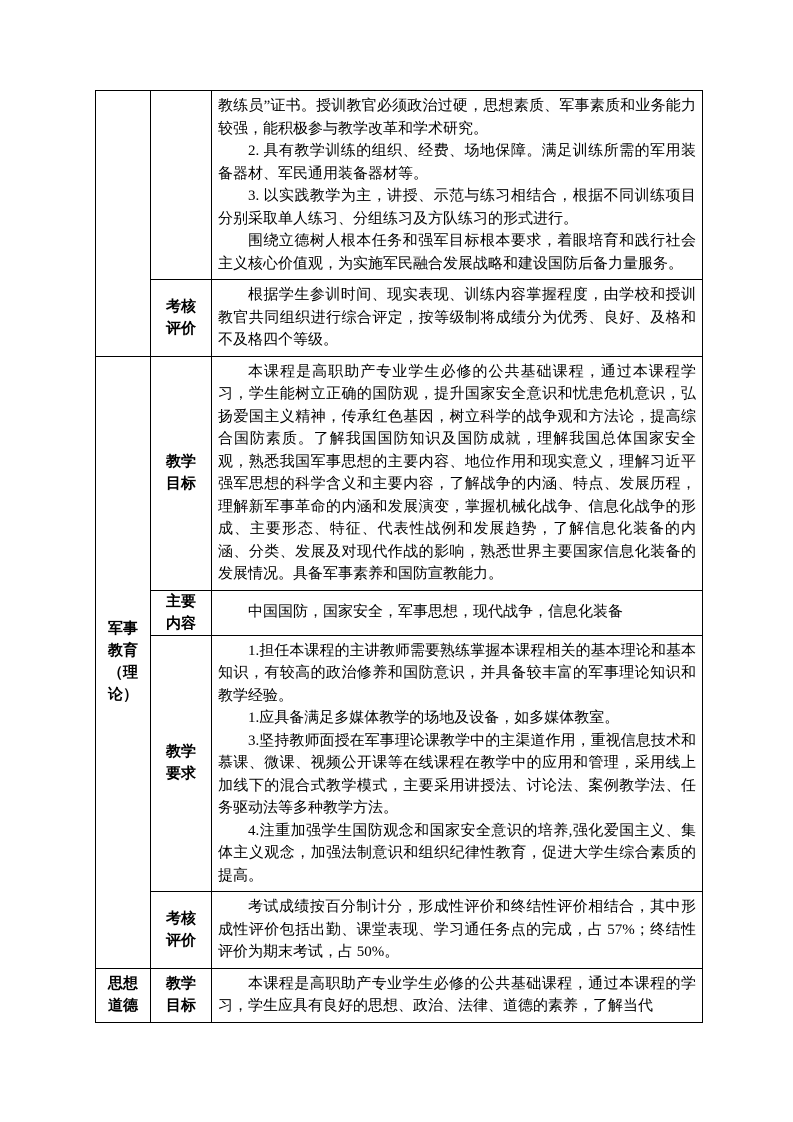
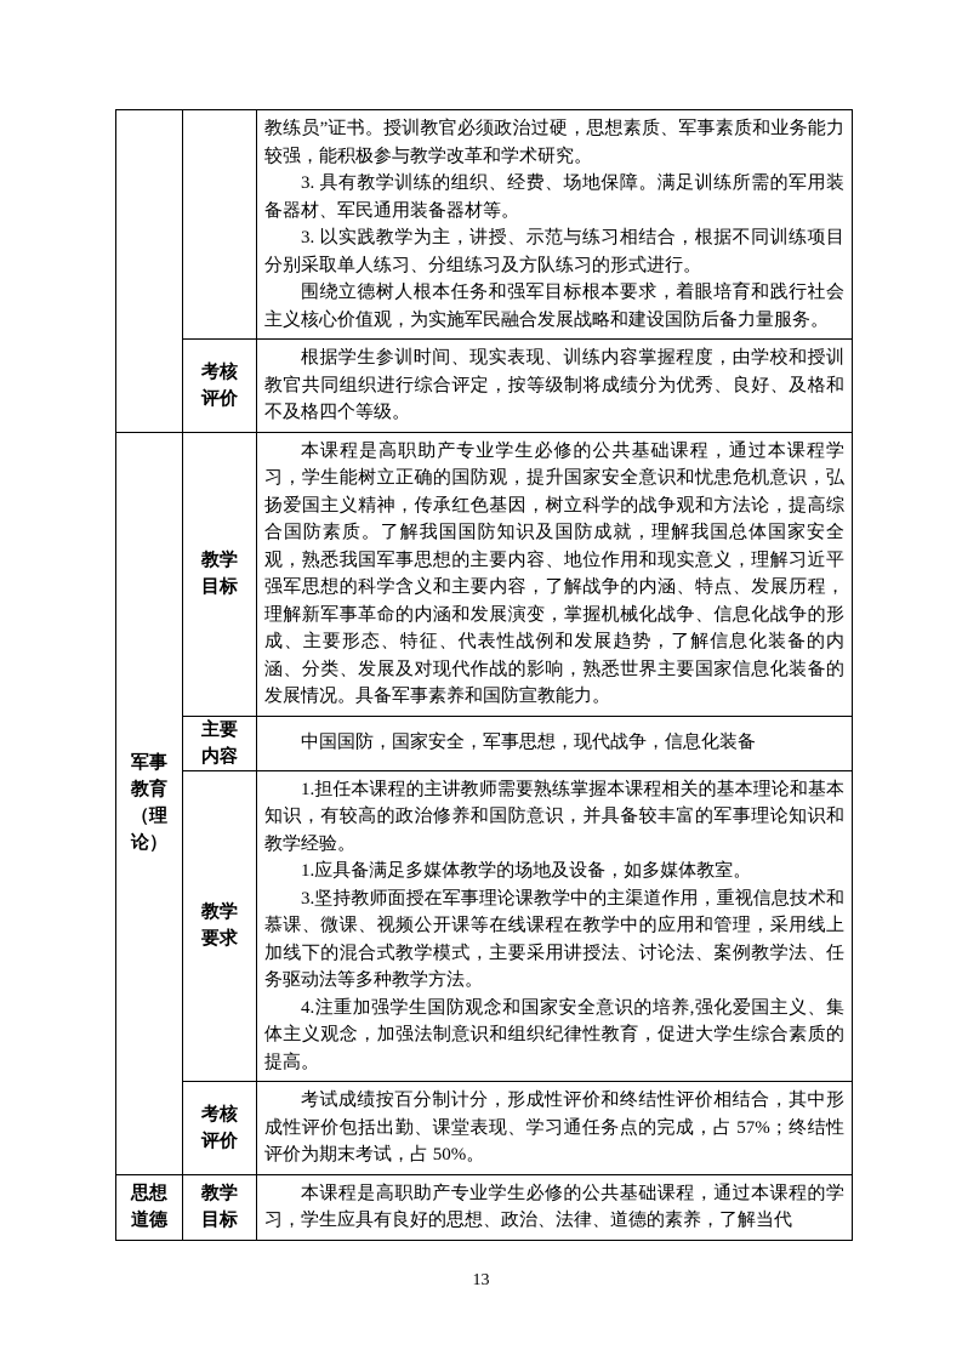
- 		教练员”证书。授训教官必须政治过硬，思想素质、军事素质和业务能力较强，能积极参与教学改革和学术研究。 2. 具有教学训练的组织、经费、场地保障。满足训练所需的军用装备器材、军民通用装备器材等。 3. 以实践教学为主，讲授、示范与练习相结合，根据不同训练项目分别采取单人练习、分组练习及方队练习的形式进行。 围绕立德树人根本任务和强军目标根本要求，着眼培育和践行社会主义核心价值观，为实施军民融合发展战略和建设国防后备力量服务。
+ 		教练员”证书。授训教官必须政治过硬，思想素质、军事素质和业务能力较强，能积极参与教学改革和学术研究。 3. 具有教学训练的组织、经费、场地保障。满足训练所需的军用装备器材、军民通用装备器材等。 3. 以实践教学为主，讲授、示范与练习相结合，根据不同训练项目分别采取单人练习、分组练习及方队练习的形式进行。 围绕立德树人根本任务和强军目标根本要求，着眼培育和践行社会主义核心价值观，为实施军民融合发展战略和建设国防后备力量服务。
  考核 评价	根据学生参训时间、现实表现、训练内容掌握程度，由学校和授训教官共同组织进行综合评定，按等级制将成绩分为优秀、良好、及格和不及格四个等级。
  军事 教育 （理 论）	教学 目标	本课程是高职助产专业学生必修的公共基础课程，通过本课程学习，学生能树立正确的国防观，提升国家安全意识和忧患危机意识，弘扬爱国主义精神，传承红色基因，树立科学的战争观和方法论，提高综合国防素质。了解我国国防知识及国防成就，理解我国总体国家安全观，熟悉我国军事思想的主要内容、地位作用和现实意义，理解习近平强军思想的科学含义和主要内容，了解战争的内涵、特点、发展历程，理解新军事革命的内涵和发展演变，掌握机械化战争、信息化战争的形成、主要形态、特征、代表性战例和发展趋势，了解信息化装备的内涵、分类、发展及对现代作战的影响，熟悉世界主要国家信息化装备的发展情况。具备军事素养和国防宣教能力。
  主要 内容	中国国防，国家安全，军事思想，现代战争，信息化装备
  教学 要求	1.担任本课程的主讲教师需要熟练掌握本课程相关的基本理论和基本知识，有较高的政治修养和国防意识，并具备较丰富的军事理论知识和教学经验。 1.应具备满足多媒体教学的场地及设备，如多媒体教室。 3.坚持教师面授在军事理论课教学中的主渠道作用，重视信息技术和慕课、微课、视频公开课等在线课程在教学中的应用和管理，采用线上加线下的混合式教学模式，主要采用讲授法、讨论法、案例教学法、任务驱动法等多种教学方法。 4.注重加强学生国防观念和国家安全意识的培养,强化爱国主义、集体主义观念，加强法制意识和组织纪律性教育，促进大学生综合素质的提高。
  考核 评价	考试成绩按百分制计分，形成性评价和终结性评价相结合，其中形成性评价包括出勤、课堂表现、学习通任务点的完成，占 57%；终结性评价为期末考试，占 50%。
  思想 道德	教学 目标	本课程是高职助产专业学生必修的公共基础课程，通过本课程的学习，学生应具有良好的思想、政治、法律、道德的素养，了解当代
+ 13
